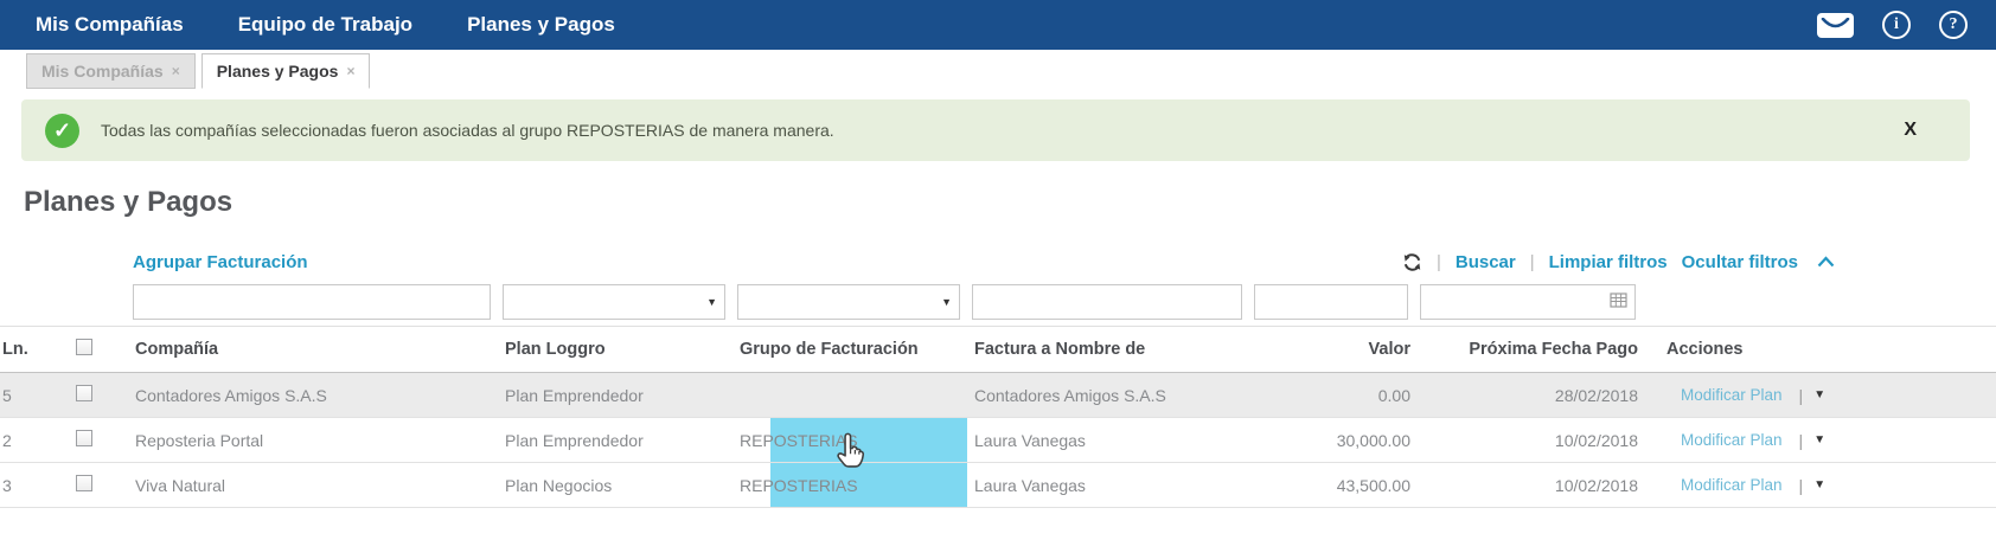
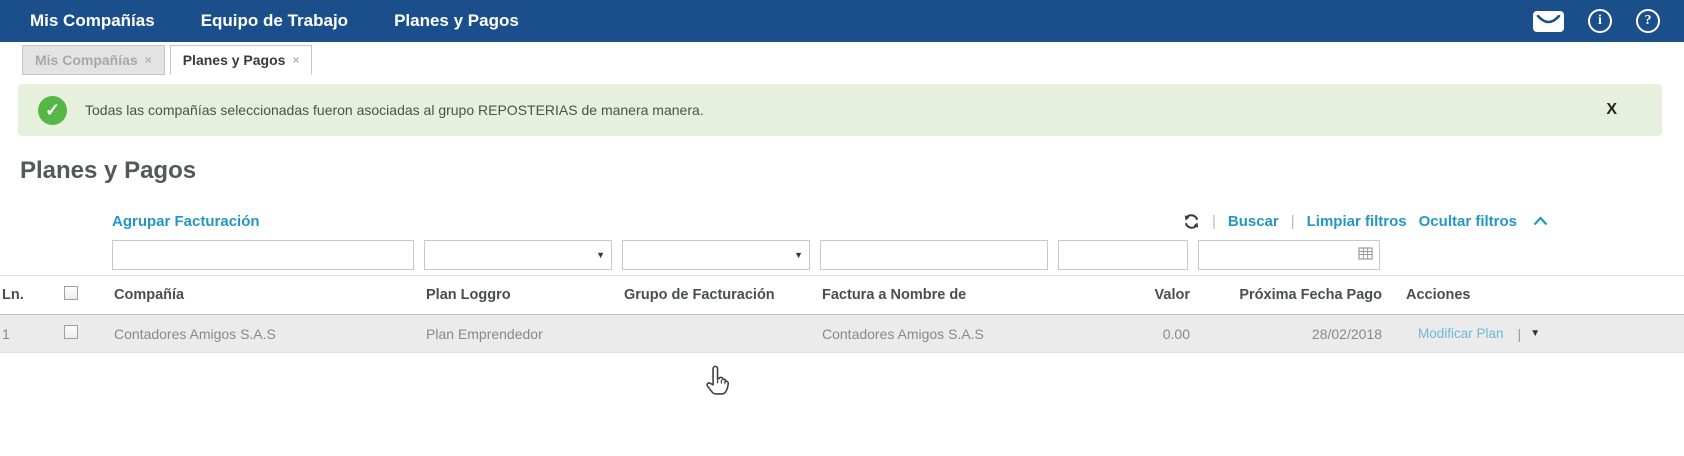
  Mis Compañías
  Equipo de Trabajo
  Planes y Pagos
  i
  ?
  Mis Compañías
  ×
  Planes y Pagos
  ×
  ✓
  Todas las compañías seleccionadas fueron asociadas al grupo REPOSTERIAS de manera manera.
  X
  Planes y Pagos
  Agrupar Facturación
  |
  Buscar
  |
  Limpiar filtros
  Ocultar filtros
  			▼	▼
  Ln.		Compañía	Plan Loggro	Grupo de Facturación	Factura a Nombre de	Valor	Próxima Fecha Pago	Acciones
- 5		Contadores Amigos S.A.S	Plan Emprendedor		Contadores Amigos S.A.S	0.00	28/02/2018	Modificar Plan | ▼
+ 1		Contadores Amigos S.A.S	Plan Emprendedor		Contadores Amigos S.A.S	0.00	28/02/2018	Modificar Plan | ▼
- 2		Reposteria Portal	Plan Emprendedor	REPOSTERIAS	Laura Vanegas	30,000.00	10/02/2018	Modificar Plan | ▼
- 3		Viva Natural	Plan Negocios	REPOSTERIAS	Laura Vanegas	43,500.00	10/02/2018	Modificar Plan | ▼
